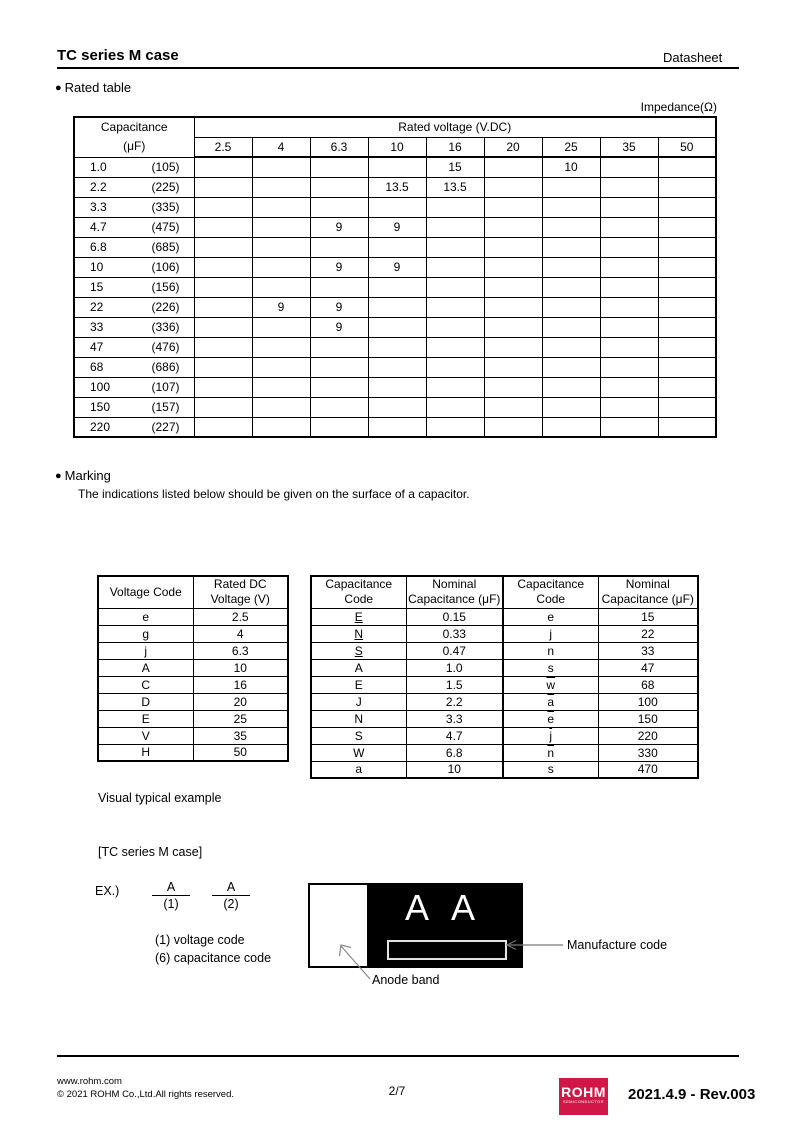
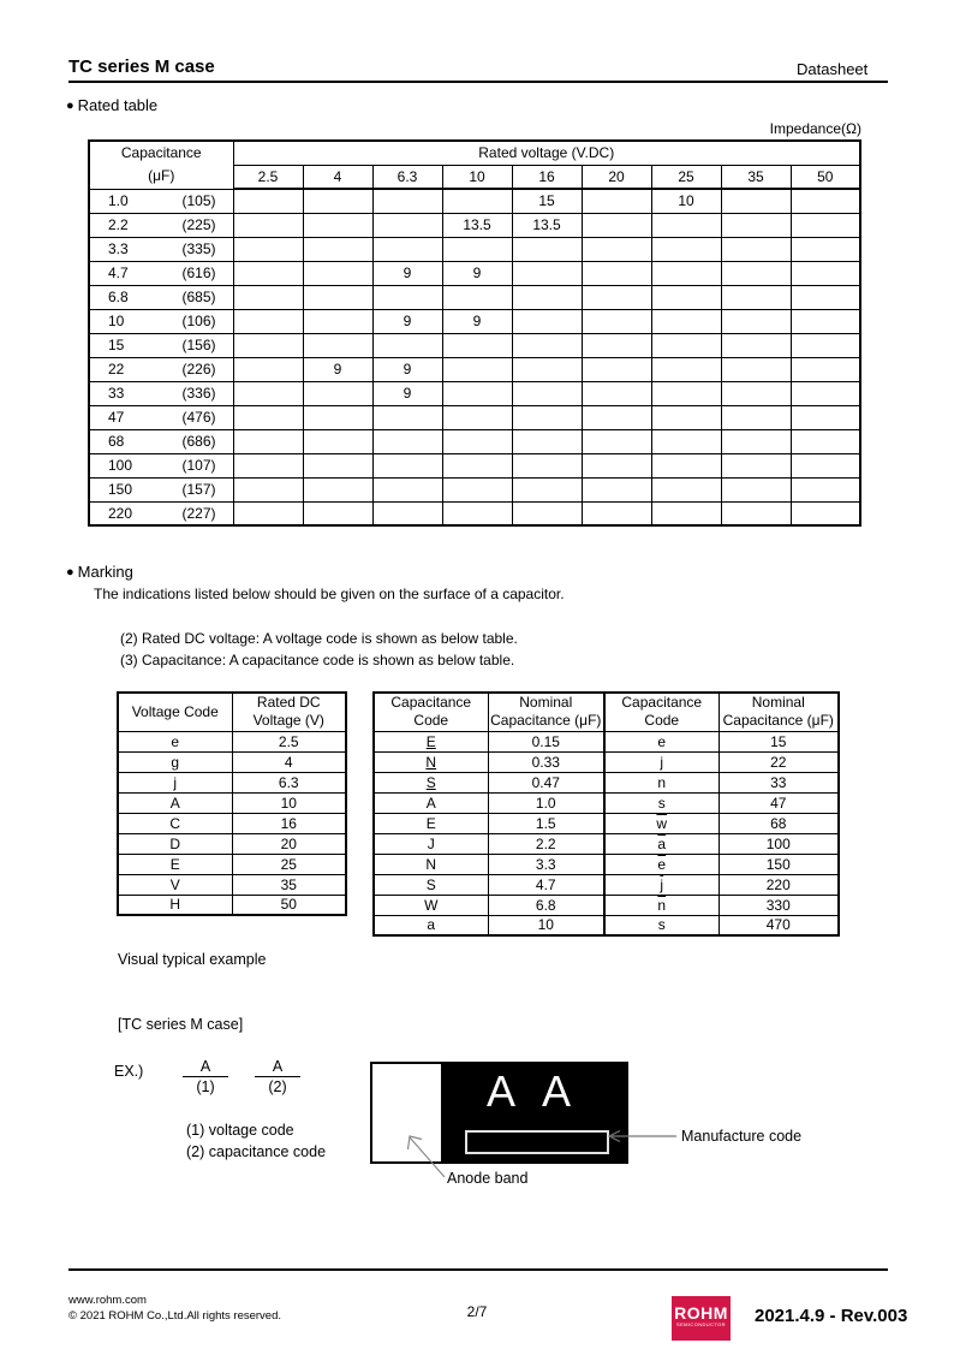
  TC series M case
  Datasheet
  ● Rated table
  Impedance(Ω)
  Capacitance (μF)	Rated voltage (V.DC)
  2.5	4	6.3	10	16	20	25	35	50
  1.0 (105)					15		10
  2.2 (225)				13.5	13.5
  3.3 (335)
- 4.7 (475)			9	9
+ 4.7 (616)			9	9
  6.8 (685)
  10 (106)			9	9
  15 (156)
  22 (226)		9	9
  33 (336)			9
  47 (476)
  68 (686)
  100 (107)
  150 (157)
  220 (227)
  ● Marking
  The indications listed below should be given on the surface of a capacitor.
+ (2) Rated DC voltage: A voltage code is shown as below table.
+ (3) Capacitance: A capacitance code is shown as below table.
  Voltage Code	Rated DC
  Voltage (V)
  e	2.5
  g	4
  j	6.3
  A	10
  C	16
  D	20
  E	25
  V	35
  H	50
  Capacitance	Nominal
  Code	Capacitance (μF)
  E	0.15
  N	0.33
  S	0.47
  A	1.0
  E	1.5
  J	2.2
  N	3.3
  S	4.7
  W	6.8
  a	10
  Capacitance	Nominal
  Code	Capacitance (μF)
  e	15
  j	22
  n	33
  s	47
  w	68
  a	100
  e	150
  j	220
  n	330
  s	470
  Visual typical example
  [TC series M case]
  EX.)
  A
  (1)
  A
  (2)
  (1) voltage code
- (6) capacitance code
+ (2) capacitance code
  A A
  Manufacture code
  Anode band
  www.rohm.com
  © 2021 ROHM Co.,Ltd.All rights reserved.
  2/7
  ROHM
  2021.4.9 - Rev.003
